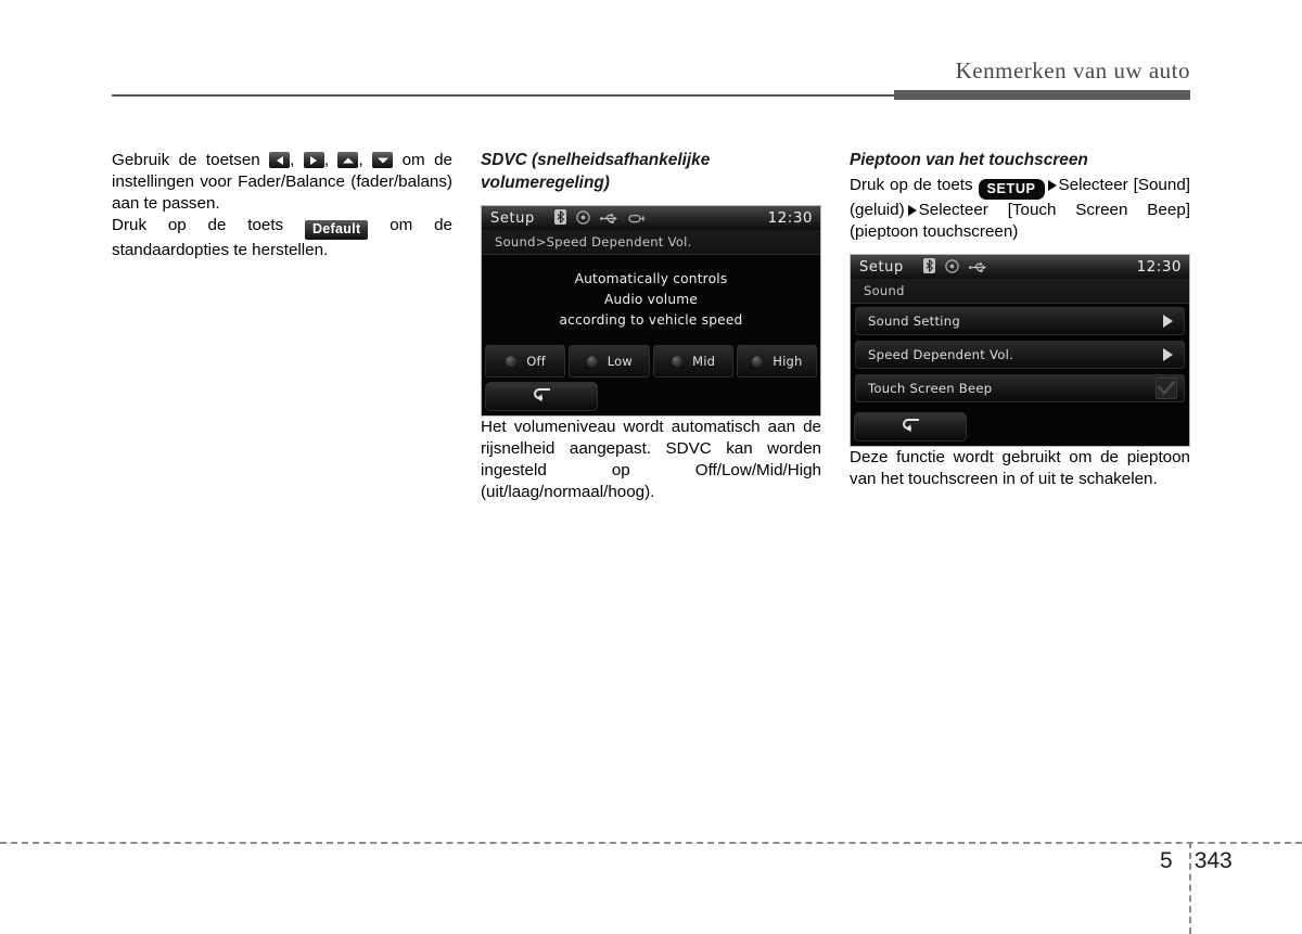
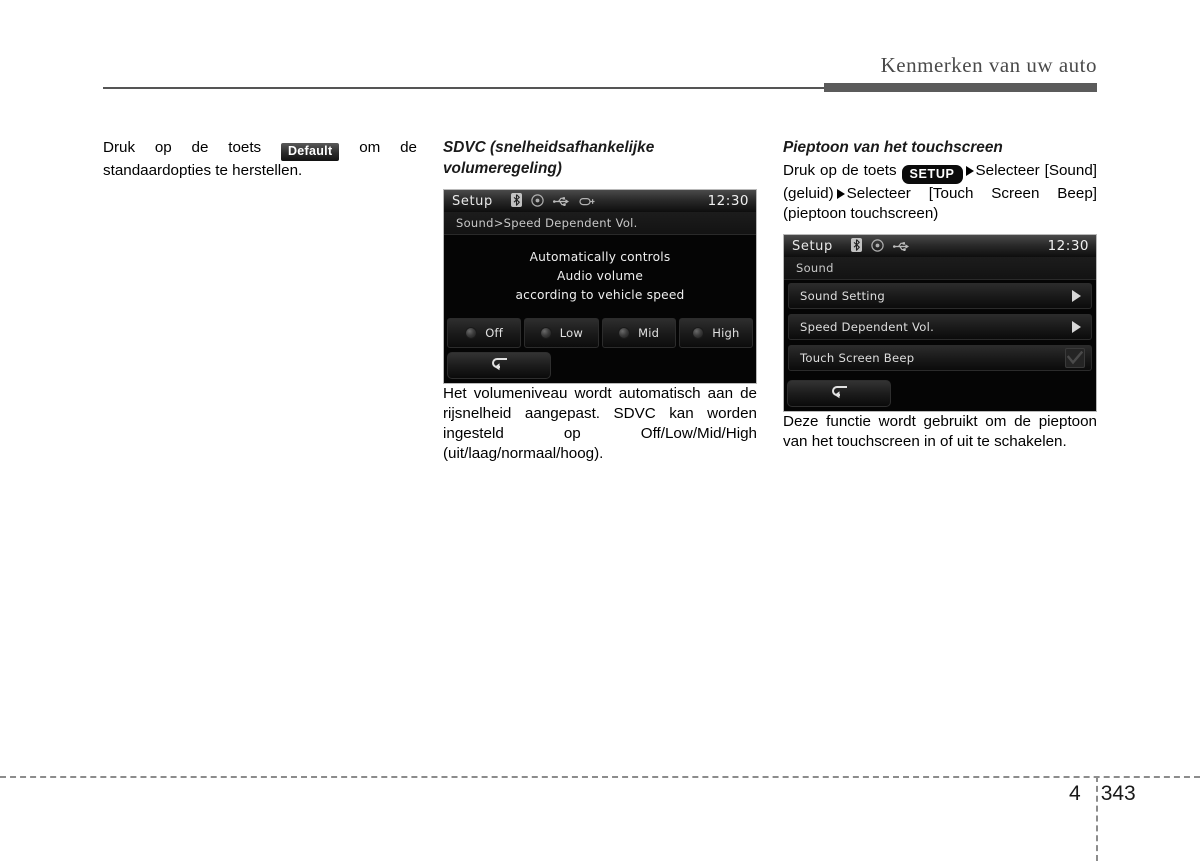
  Kenmerken van uw auto
- Gebruik de toetsen , , , om de instellingen voor Fader/Balance (fader/balans) aan te passen.
  Druk op de toets Default om de standaardopties te herstellen.
  SDVC (snelheidsafhankelijke volumeregeling)
  Setup
  12:30
  Sound>Speed Dependent Vol.
  Automatically controls
  Audio volume
  according to vehicle speed
  Off
  Low
  Mid
  High
  Het volumeniveau wordt automatisch aan de rijsnelheid aangepast. SDVC kan worden ingesteld op Off/Low/Mid/High (uit/laag/normaal/hoog).
  Pieptoon van het touchscreen
  Druk op de toets SETUP Selecteer [Sound] (geluid) Selecteer [Touch Screen Beep] (pieptoon touchscreen)
  Setup
  12:30
  Sound
  Sound Setting
  Speed Dependent Vol.
  Touch Screen Beep
  Deze functie wordt gebruikt om de pieptoon van het touchscreen in of uit te schakelen.
- 5 343
+ 4 343
